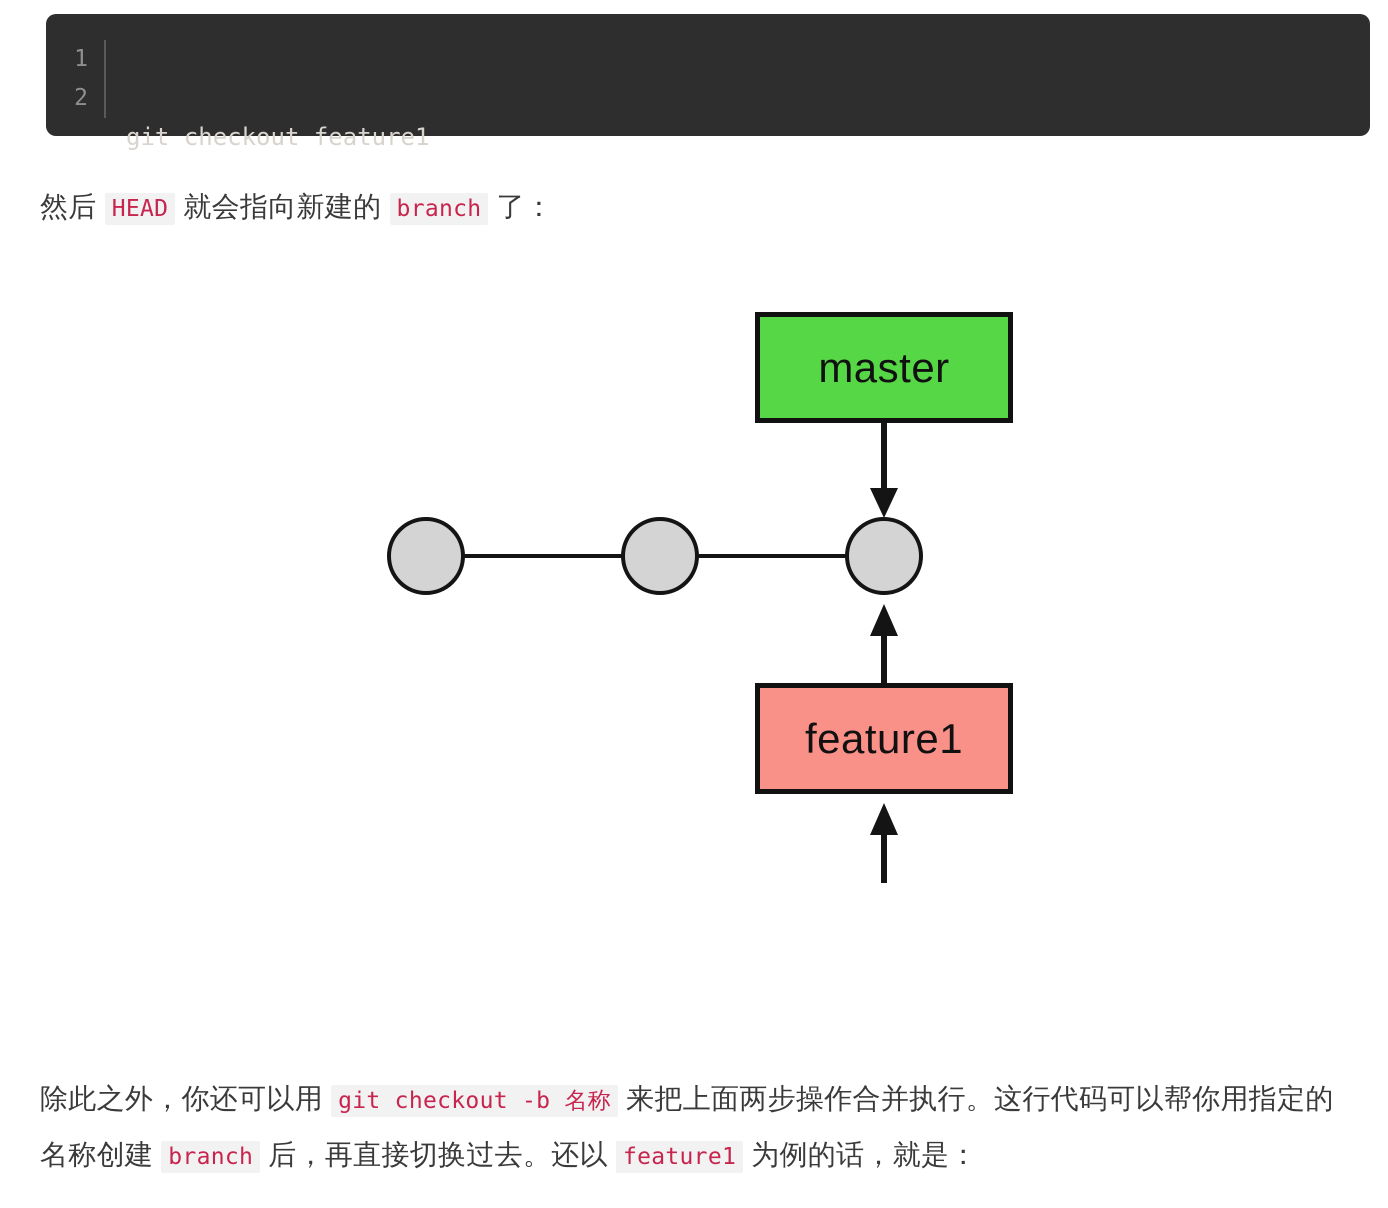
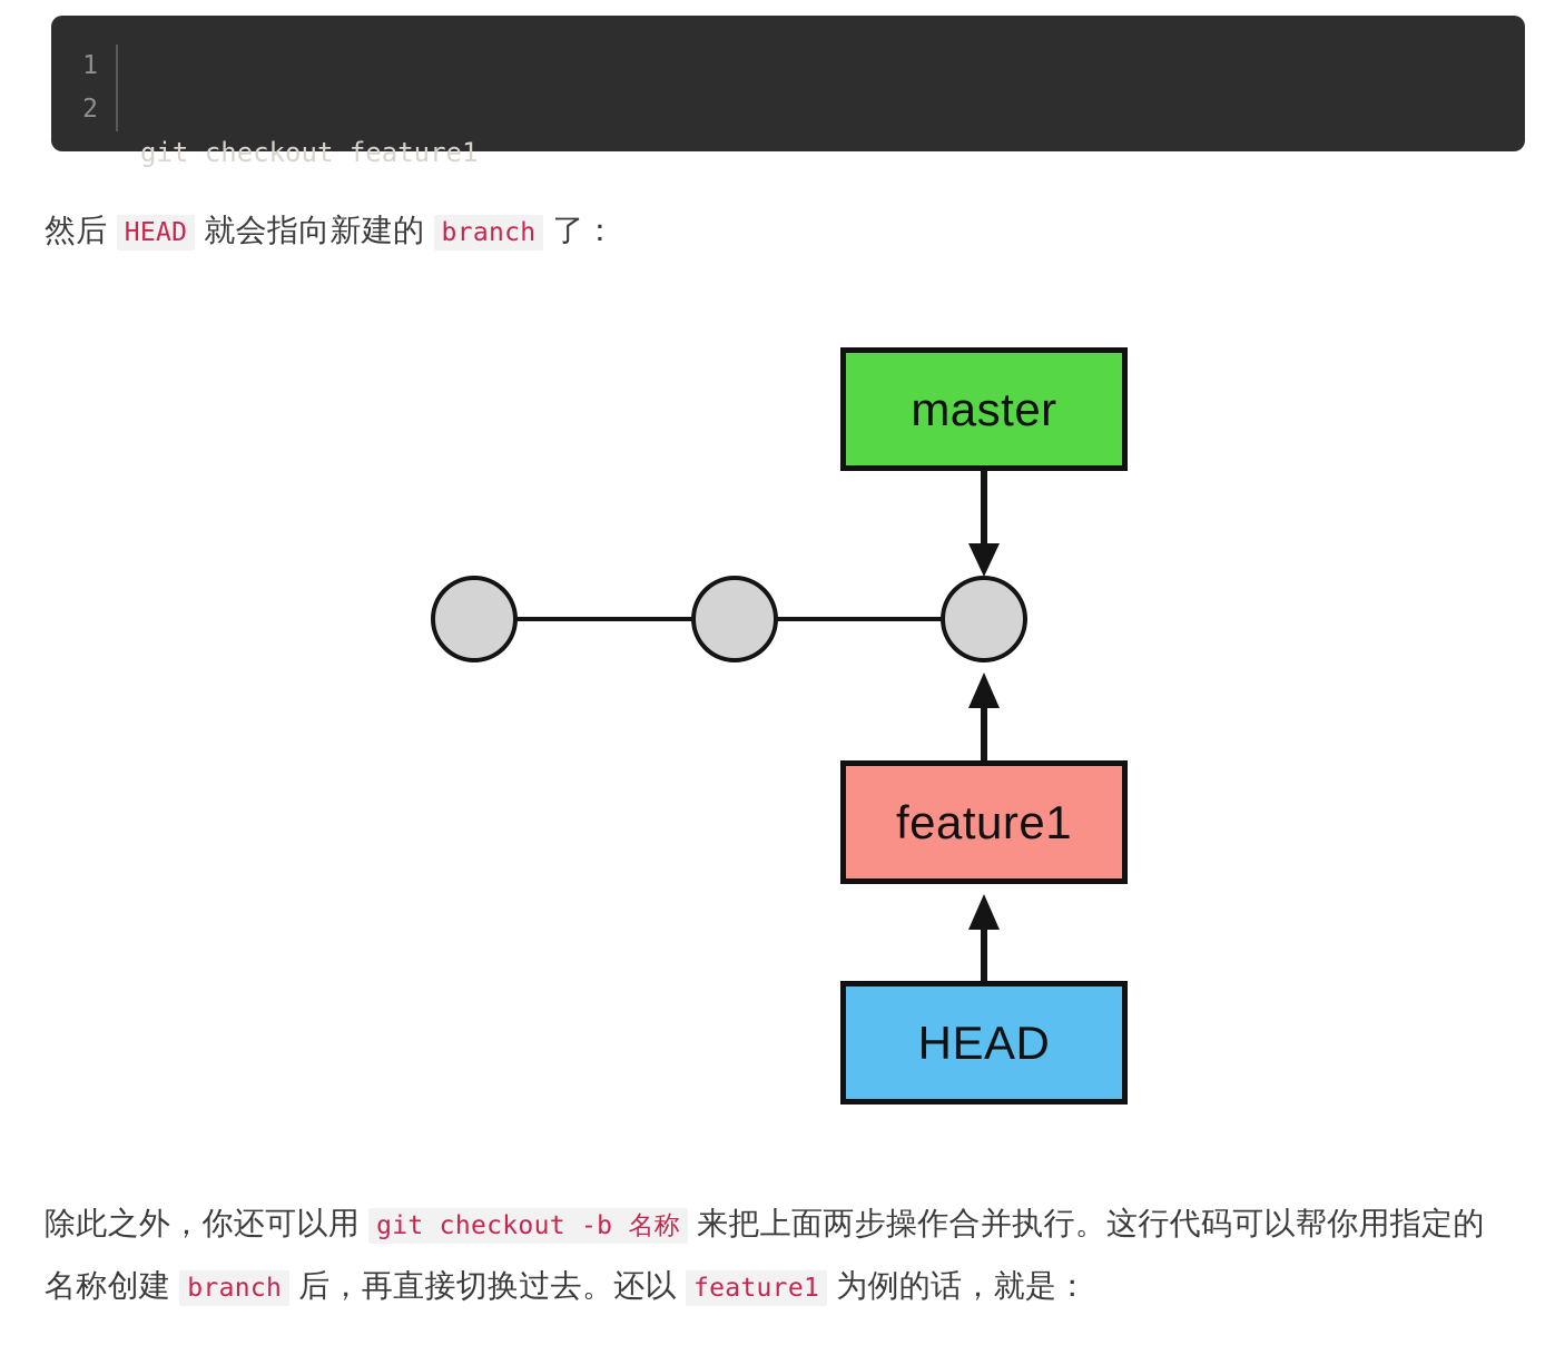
  1
  2
  git checkout feature1
  然后 HEAD 就会指向新建的 branch 了：
  master
  feature1
+ HEAD
  除此之外，你还可以用 git checkout -b 名称 来把上面两步操作合并执行。这行代码可以帮你用指定的名称创建 branch 后，再直接切换过去。还以 feature1 为例的话，就是：
